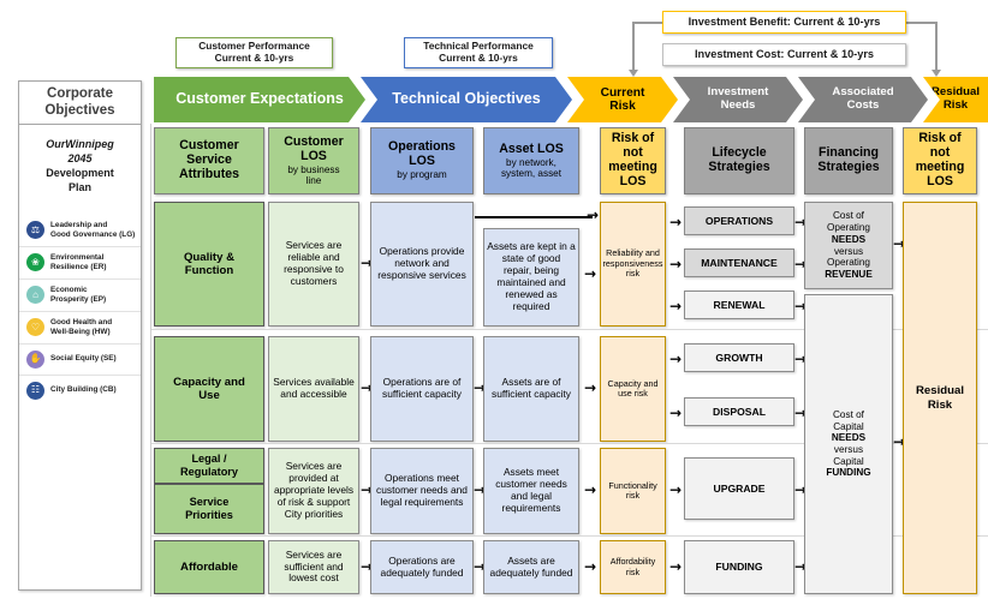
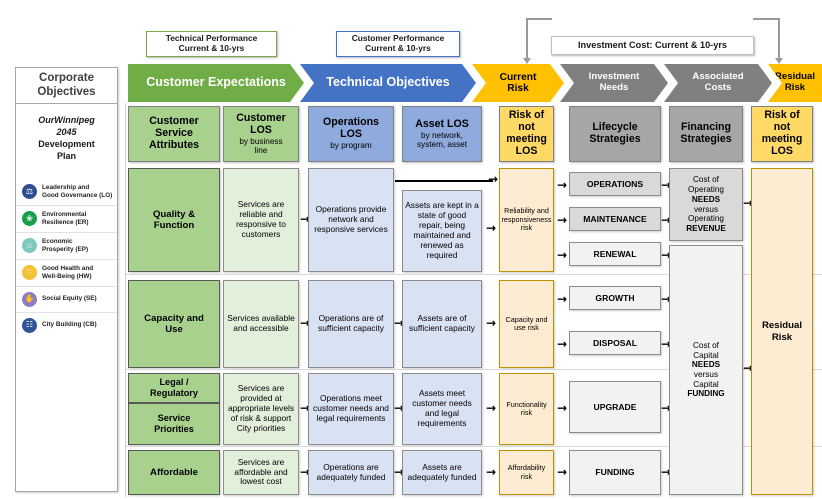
- Customer Performance
+ Technical Performance
  Current & 10-yrs
- Technical Performance
+ Customer Performance
  Current & 10-yrs
- Investment Benefit: Current & 10-yrs
  Investment Cost: Current & 10-yrs
  Corporate
  Objectives
  OurWinnipeg
  2045
  Development
  Plan
  ⚖
  ❀
  ⌂
  ♡
  ✋
  ☷
  Customer Expectations
  Technical Objectives
  Current
  Risk
  Investment
  Needs
  Associated
  Costs
  Residual
  Risk
  Customer
  Service
  Attributes
  Customer
  LOS
  by business
  line
  Operations
  LOS
  by program
  Asset LOS
  by network,
  system, asset
  Risk of
  not
  meeting
  LOS
  Lifecycle
  Strategies
  Financing
  Strategies
  Risk of
  not
  meeting
  LOS
  Quality &
  Function
  Services are reliable and responsive to customers
  →
  Operations provide network and responsive services
  →
  Assets are kept in a state of good repair, being maintained and renewed as required
  →
  Reliability and responsiveness risk
  →
  OPERATIONS
  →
  →
  MAINTENANCE
  →
  →
  RENEWAL
  →
  Capacity and
  Use
  Services available and accessible
  →
  Operations are of sufficient capacity
  →
  Assets are of sufficient capacity
  →
  Capacity and use risk
  →
  GROWTH
  →
  →
  DISPOSAL
  →
  Legal /
  Regulatory
  Service
  Priorities
  Services are provided at appropriate levels of risk & support City priorities
  →
  Operations meet customer needs and legal requirements
  →
  Assets meet customer needs and legal requirements
  →
  Functionality risk
  →
  UPGRADE
  →
  Affordable
- Services are sufficient and lowest cost
+ Services are affordable and lowest cost
  →
  Operations are adequately funded
  →
  Assets are adequately funded
  →
  Affordability risk
  →
  FUNDING
  →
  Cost of
  Operating
  NEEDS
  versus
  Operating
  REVENUE
  Cost of
  Capital
  NEEDS
  versus
  Capital
  FUNDING
  →
  →
  Residual
  Risk
